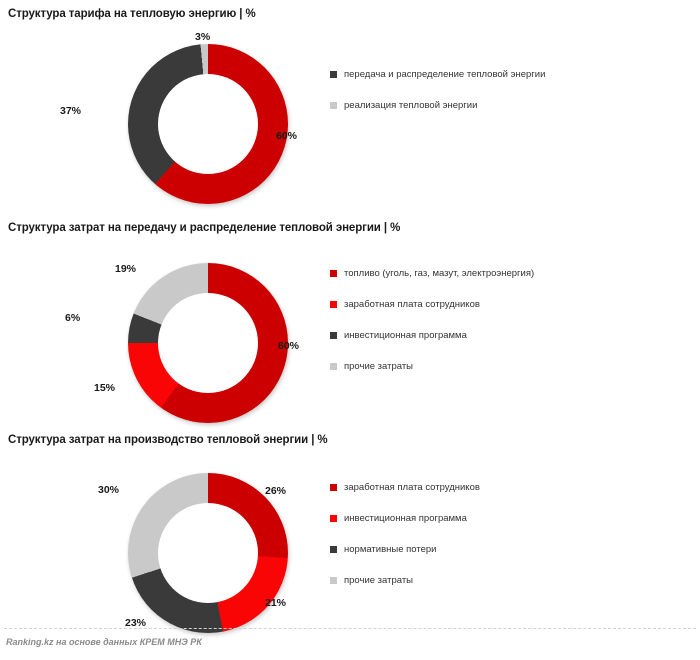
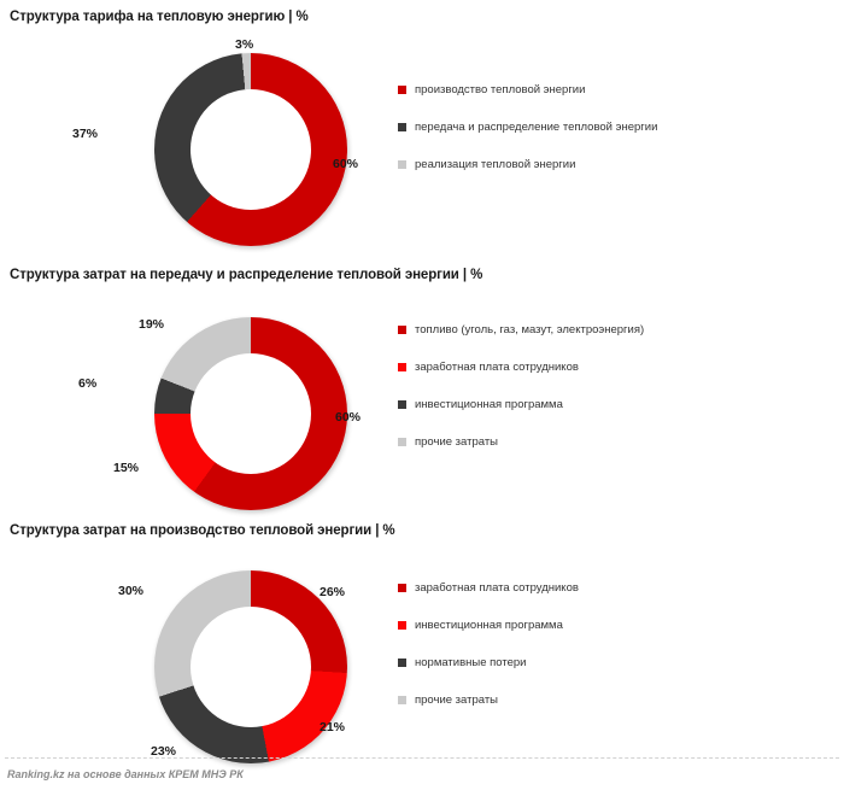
  Структура тарифа на тепловую энергию | %
  3%
  37%
  60%
+ производство тепловой энергии
  передача и распределение тепловой энергии
  реализация тепловой энергии
  Структура затрат на передачу и распределение тепловой энергии | %
  19%
  6%
  15%
  60%
  топливо (уголь, газ, мазут, электроэнергия)
  заработная плата сотрудников
  инвестиционная программа
  прочие затраты
  Структура затрат на производство тепловой энергии | %
  26%
  21%
  23%
  30%
  заработная плата сотрудников
  инвестиционная программа
  нормативные потери
  прочие затраты
  Ranking.kz на основе данных КРЕМ МНЭ РК
